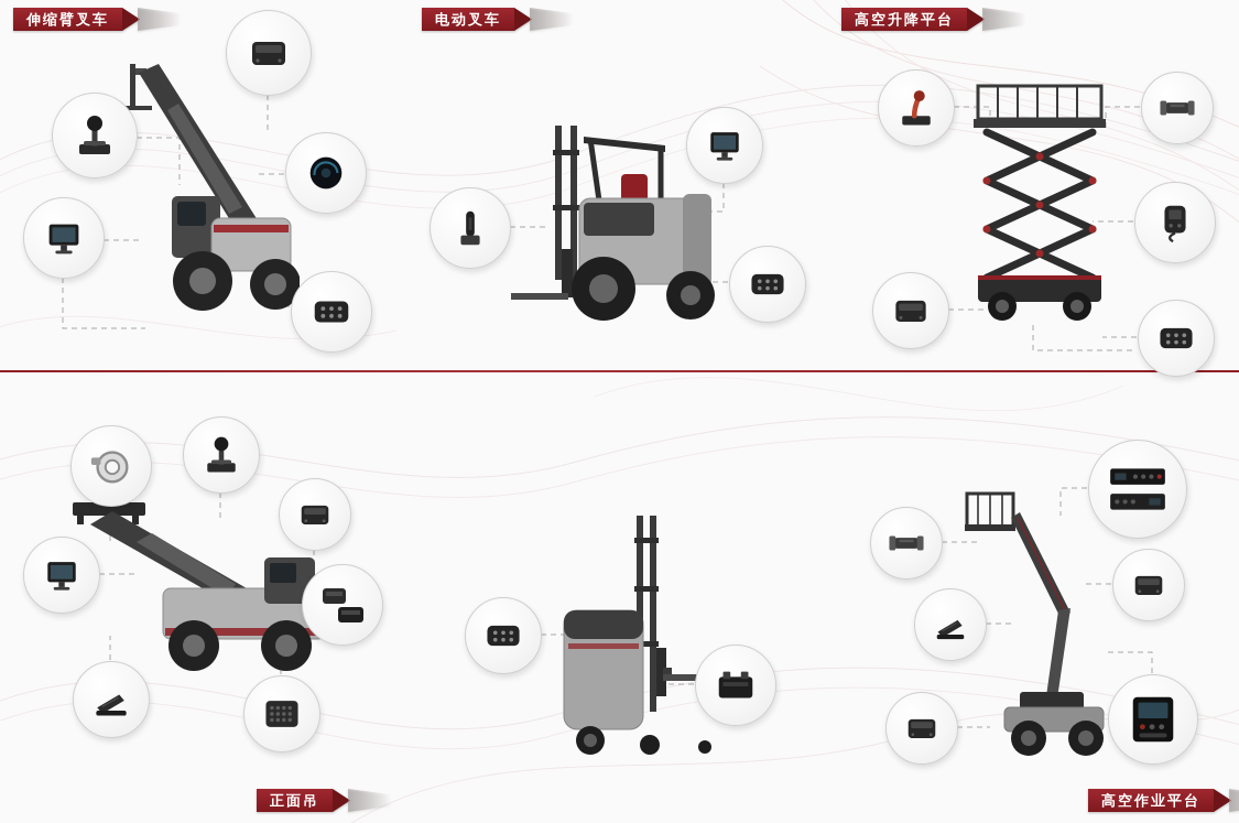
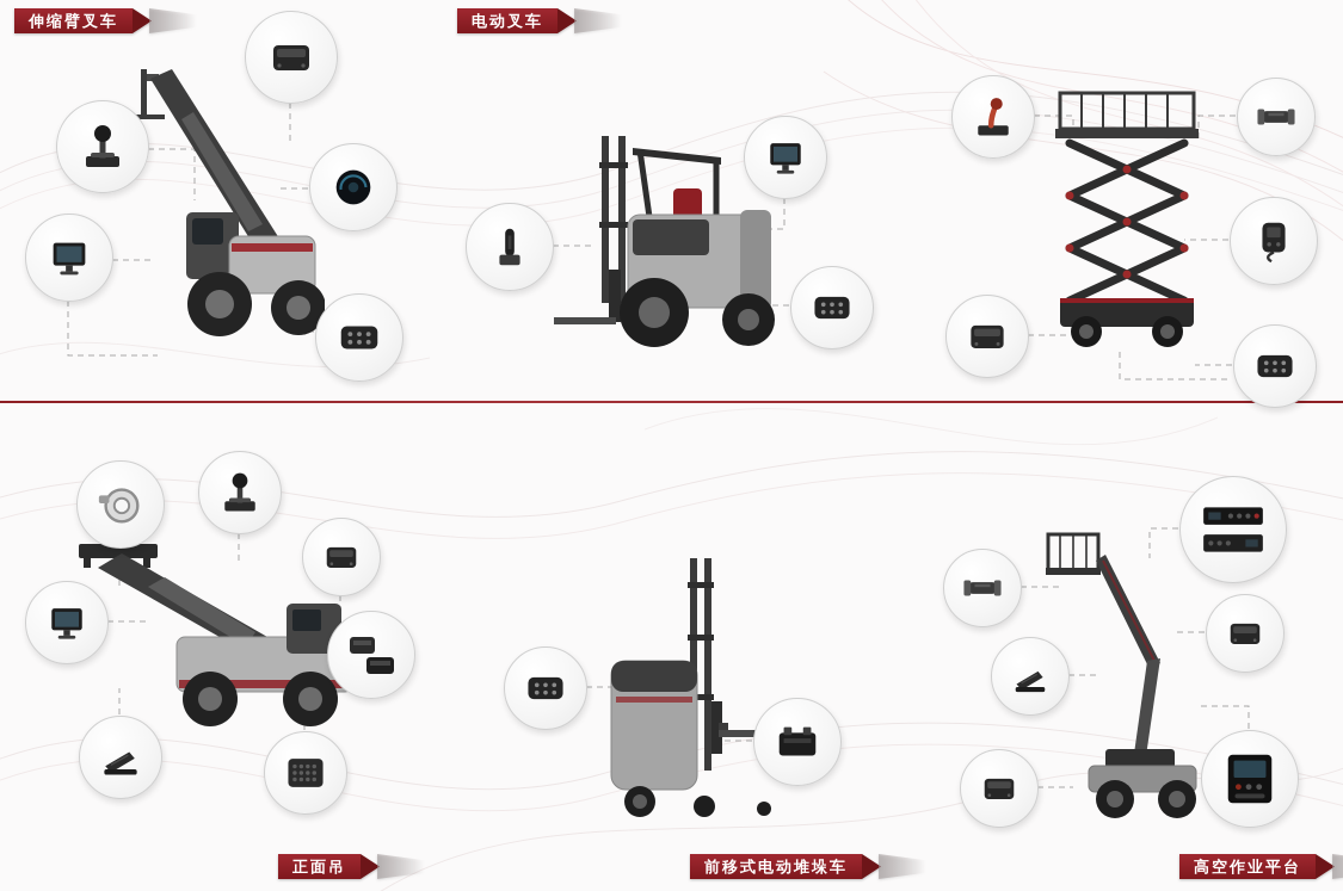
  伸缩臂叉车
  电动叉车
- 高空升降平台
  正面吊
+ 前移式电动堆垛车
  高空作业平台
